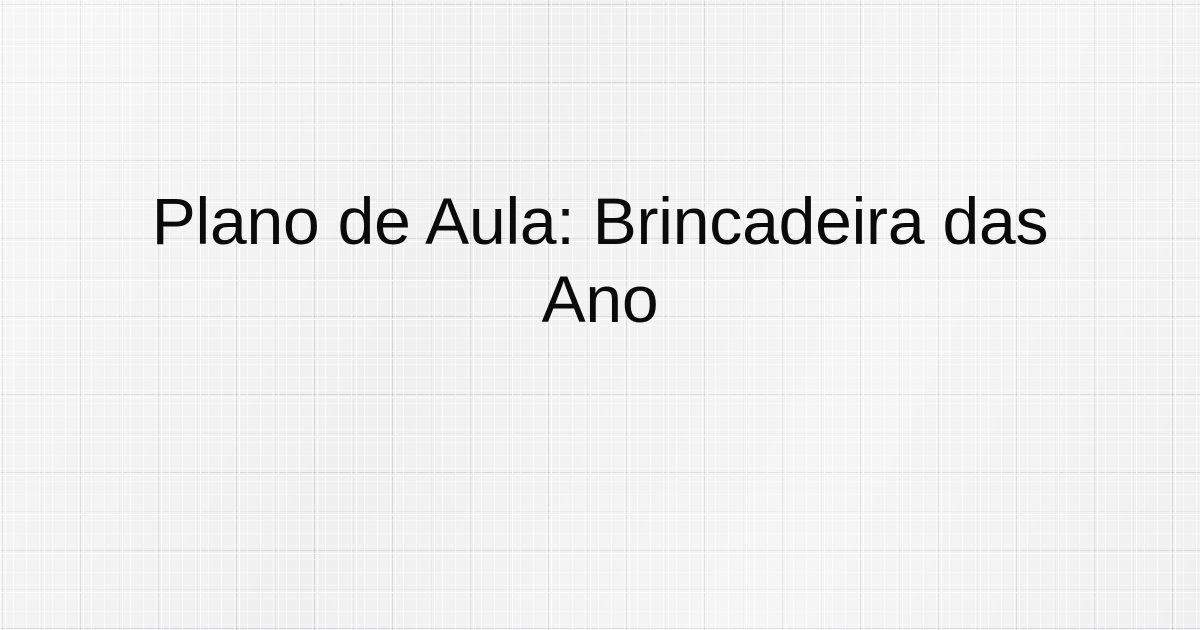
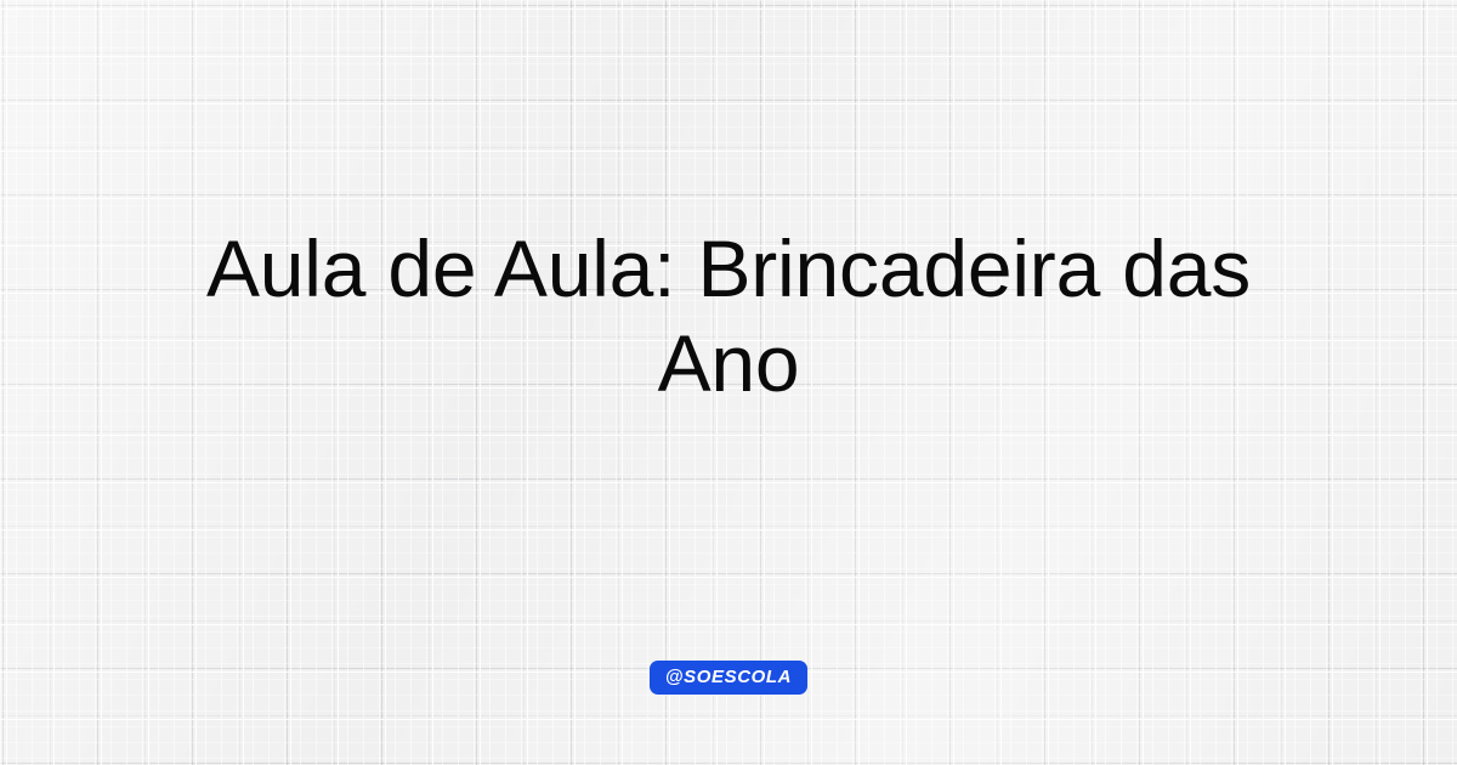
- Plano de Aula: Brincadeira das Ano
+ Aula de Aula: Brincadeira das Ano
+ @SOESCOLA
